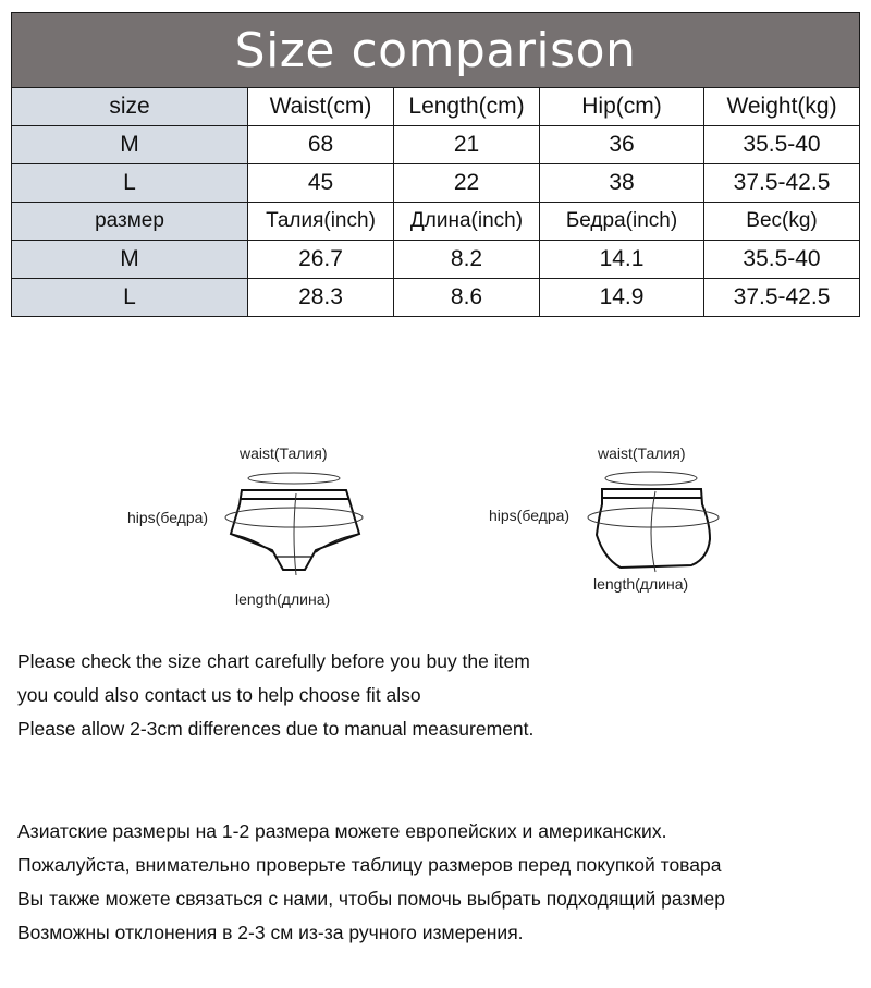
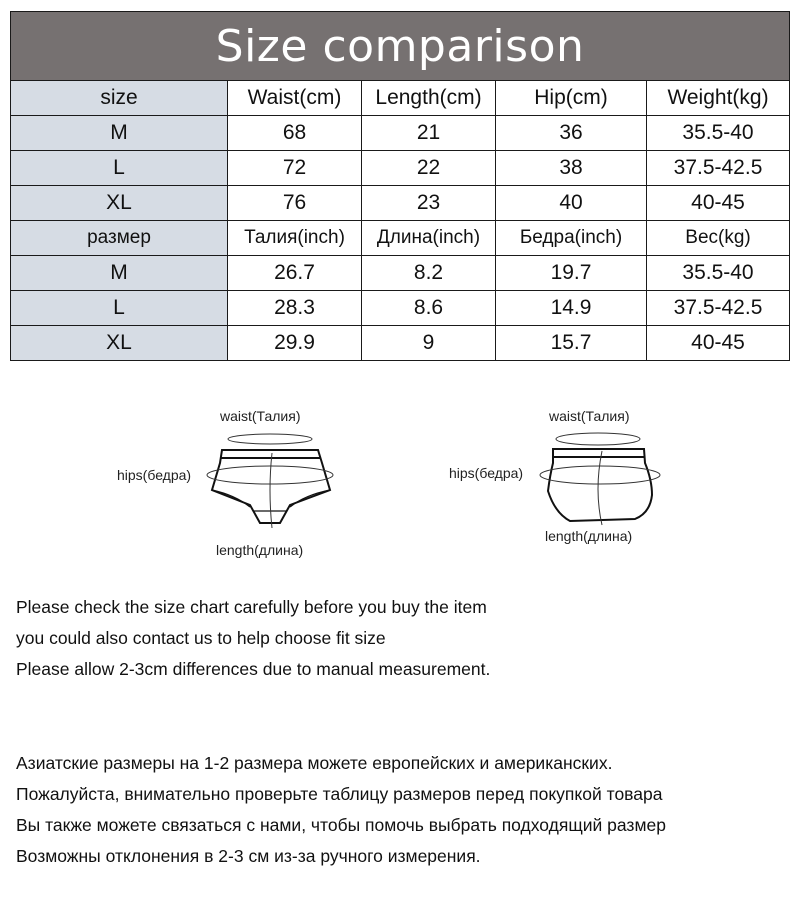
  Size comparison
  size	Waist(cm)	Length(cm)	Hip(cm)	Weight(kg)
  M	68	21	36	35.5-40
- L	45	22	38	37.5-42.5
+ L	72	22	38	37.5-42.5
+ XL	76	23	40	40-45
  размер	Талия(inch)	Длина(inch)	Бедра(inch)	Вес(kg)
- M	26.7	8.2	14.1	35.5-40
+ M	26.7	8.2	19.7	35.5-40
  L	28.3	8.6	14.9	37.5-42.5
+ XL	29.9	9	15.7	40-45
  waist(Талия)
  hips(бедра)
  length(длина)
  waist(Талия)
  hips(бедра)
  length(длина)
  Please check the size chart carefully before you buy the item
- you could also contact us to help choose fit also
+ you could also contact us to help choose fit size
  Please allow 2-3cm differences due to manual measurement.
  Азиатские размеры на 1-2 размера можете европейских и американских.
  Пожалуйста, внимательно проверьте таблицу размеров перед покупкой товара
  Вы также можете связаться с нами, чтобы помочь выбрать подходящий размер
  Возможны отклонения в 2-3 см из-за ручного измерения.
